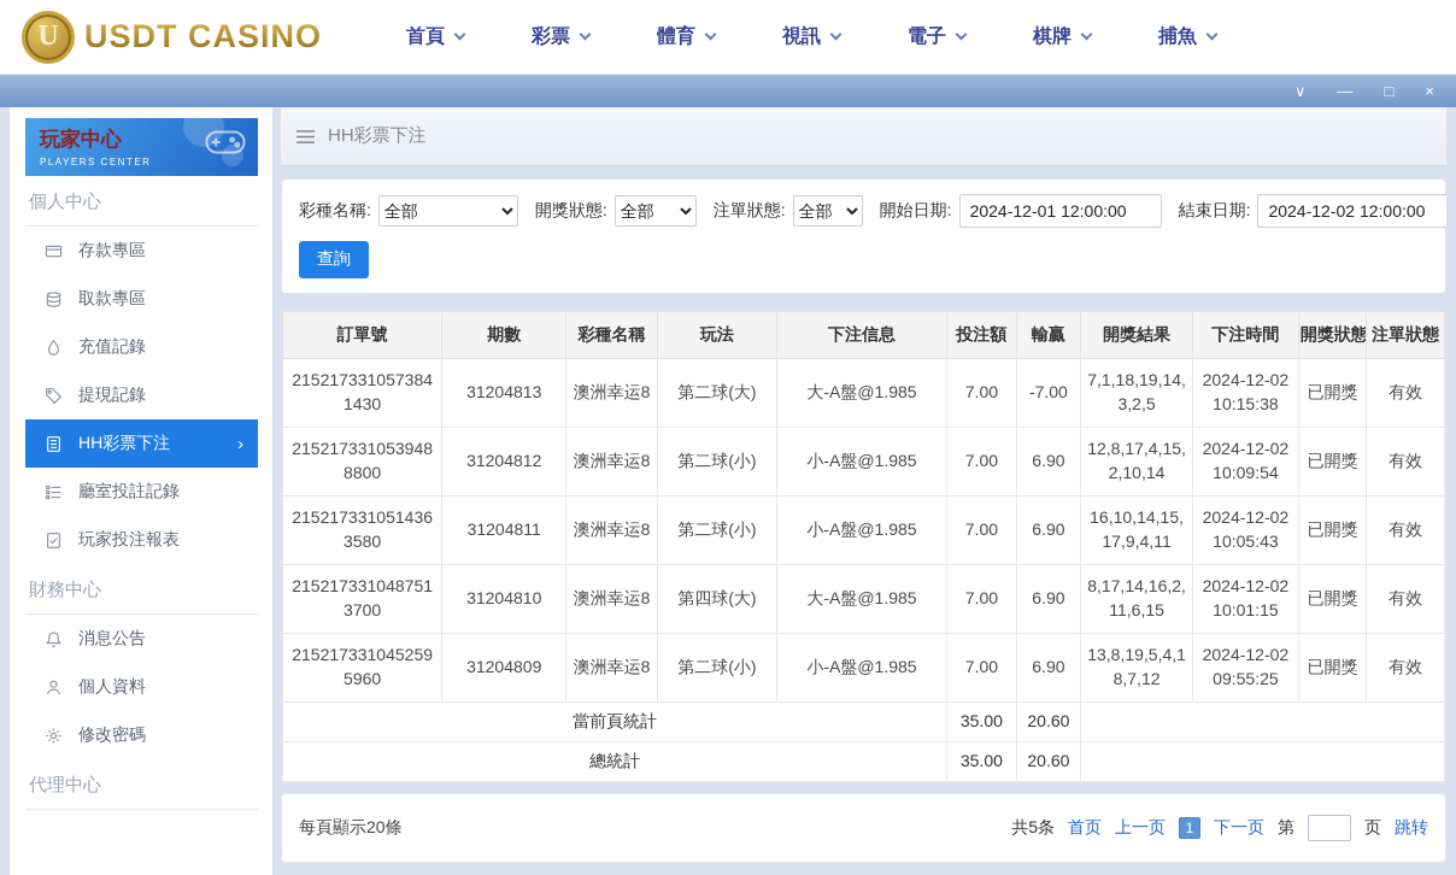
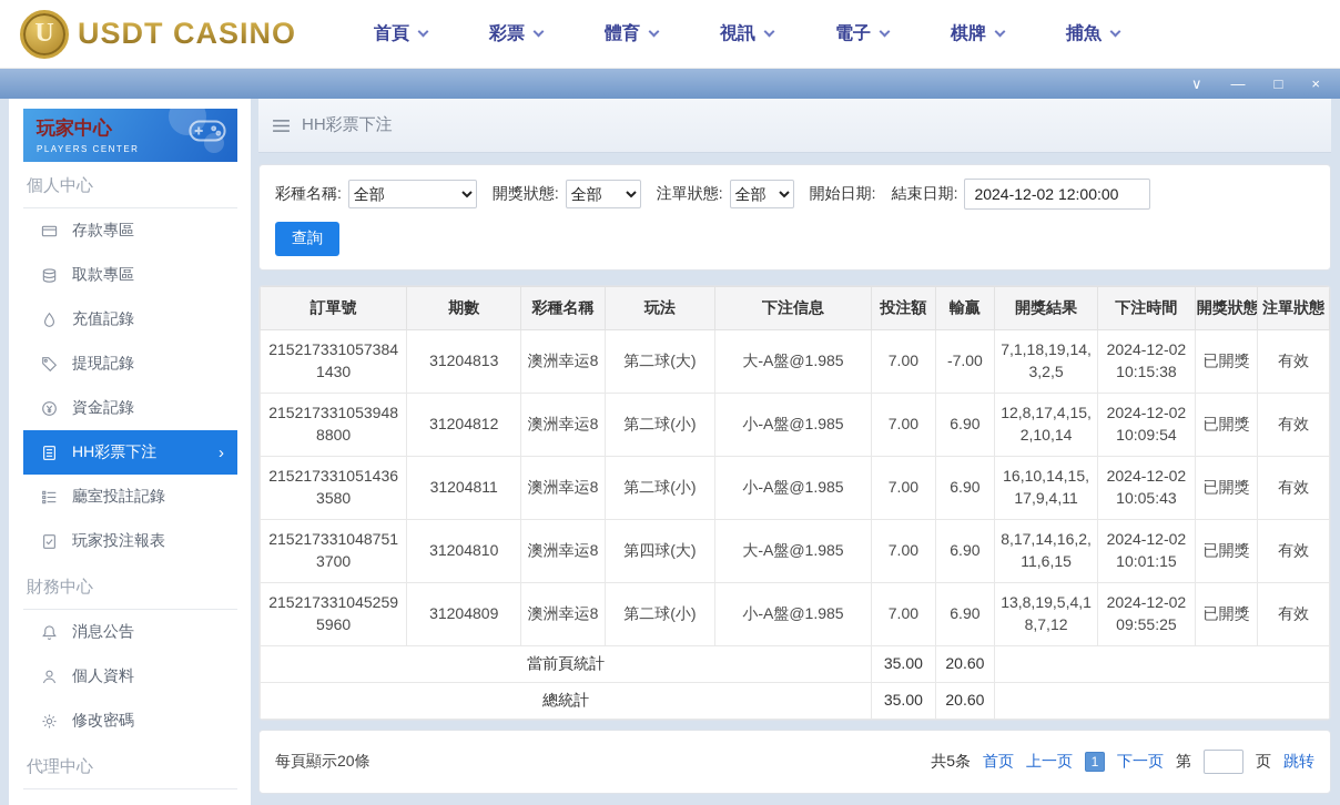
  U
  USDT CASINO
  首頁
  彩票
  體育
  視訊
  電子
  棋牌
  捕魚
  ∨
  —
  □
  ×
  玩家中心
  PLAYERS CENTER
  個人中心
  存款專區
  取款專區
  充值記錄
  提現記錄
+ 資金記錄
  HH彩票下注
  ›
  廳室投註記錄
  玩家投注報表
  財務中心
  消息公告
  個人資料
  修改密碼
  代理中心
  HH彩票下注
  彩種名稱:
  全部
  開獎狀態:
  全部
  注單狀態:
  全部
  開始日期:
- 2024-12-01 12:00:00
  結束日期:
  2024-12-02 12:00:00
  查詢
  訂單號	期數	彩種名稱	玩法	下注信息	投注額	輸贏	開獎結果	下注時間	開獎狀態	注單狀態
  2152173310573841430	31204813	澳洲幸运8	第二球(大)	大-A盤@1.985	7.00	-7.00	7,1,18,19,14,3,2,5	2024-12-02 10:15:38	已開獎	有效
  2152173310539488800	31204812	澳洲幸运8	第二球(小)	小-A盤@1.985	7.00	6.90	12,8,17,4,15,2,10,14	2024-12-02 10:09:54	已開獎	有效
  2152173310514363580	31204811	澳洲幸运8	第二球(小)	小-A盤@1.985	7.00	6.90	16,10,14,15,17,9,4,11	2024-12-02 10:05:43	已開獎	有效
  2152173310487513700	31204810	澳洲幸运8	第四球(大)	大-A盤@1.985	7.00	6.90	8,17,14,16,2,11,6,15	2024-12-02 10:01:15	已開獎	有效
  2152173310452595960	31204809	澳洲幸运8	第二球(小)	小-A盤@1.985	7.00	6.90	13,8,19,5,4,18,7,12	2024-12-02 09:55:25	已開獎	有效
  當前頁統計	35.00	20.60
  總統計	35.00	20.60
  每頁顯示20條
  共5条
  首页
  上一页
  1
  下一页
  第
  页
  跳转
